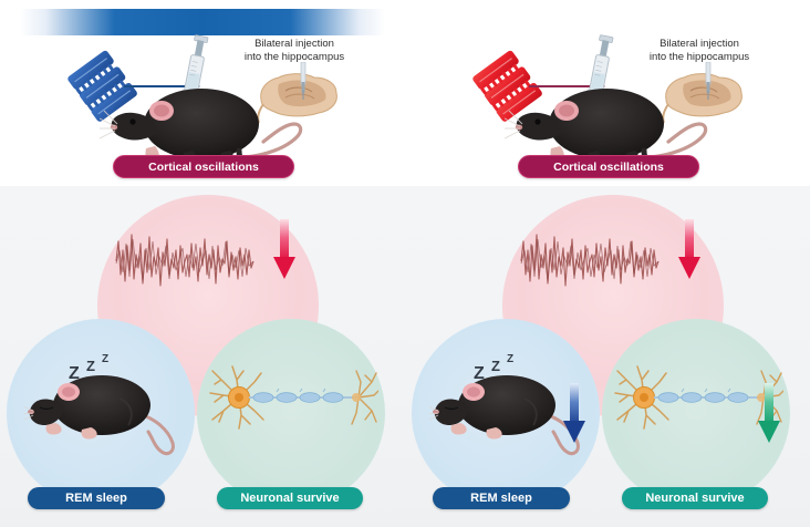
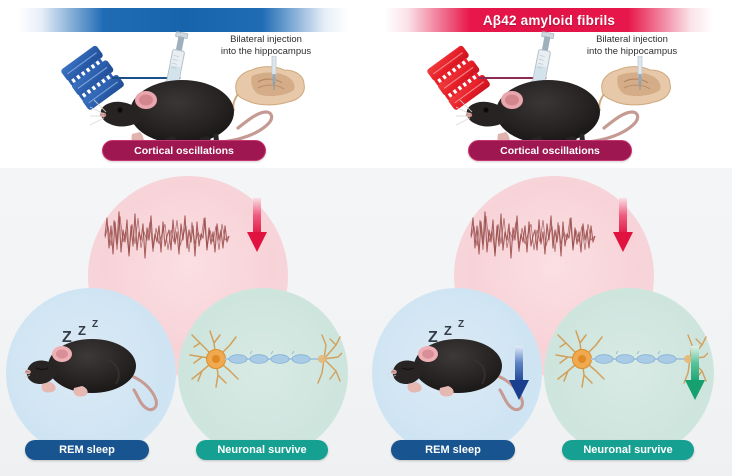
  Bilateral injection
  into the hippocampus
  Cortical oscillations
  Z
  Z
  Z
  REM sleep
  Neuronal survive
+ Aβ42 amyloid fibrils
  Bilateral injection
  into the hippocampus
  Cortical oscillations
  Z
  Z
  Z
  REM sleep
  Neuronal survive
